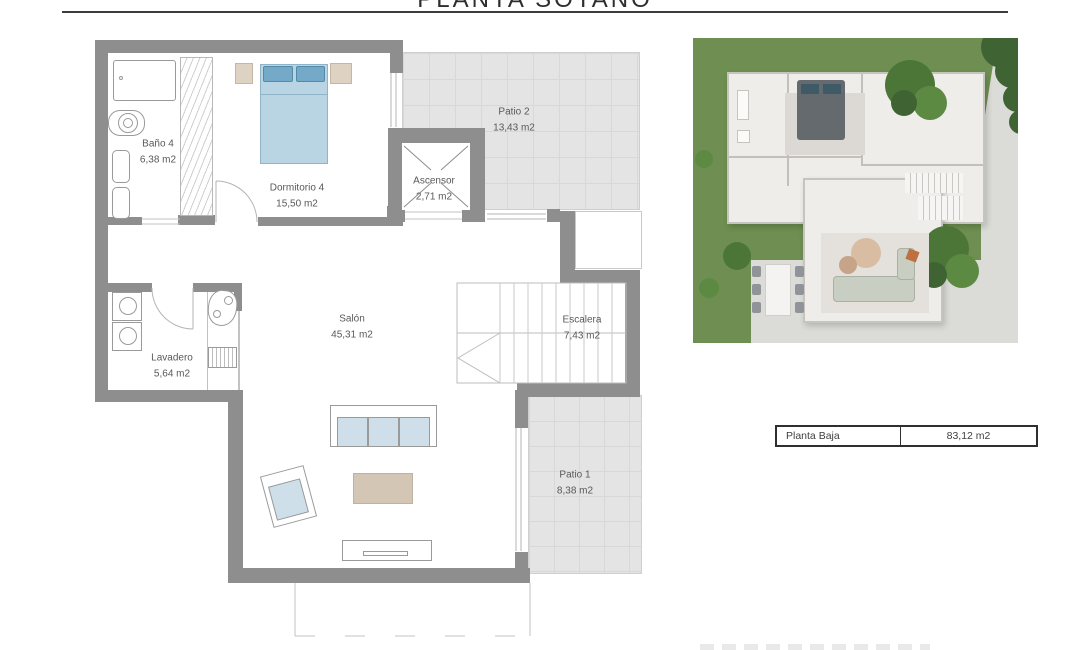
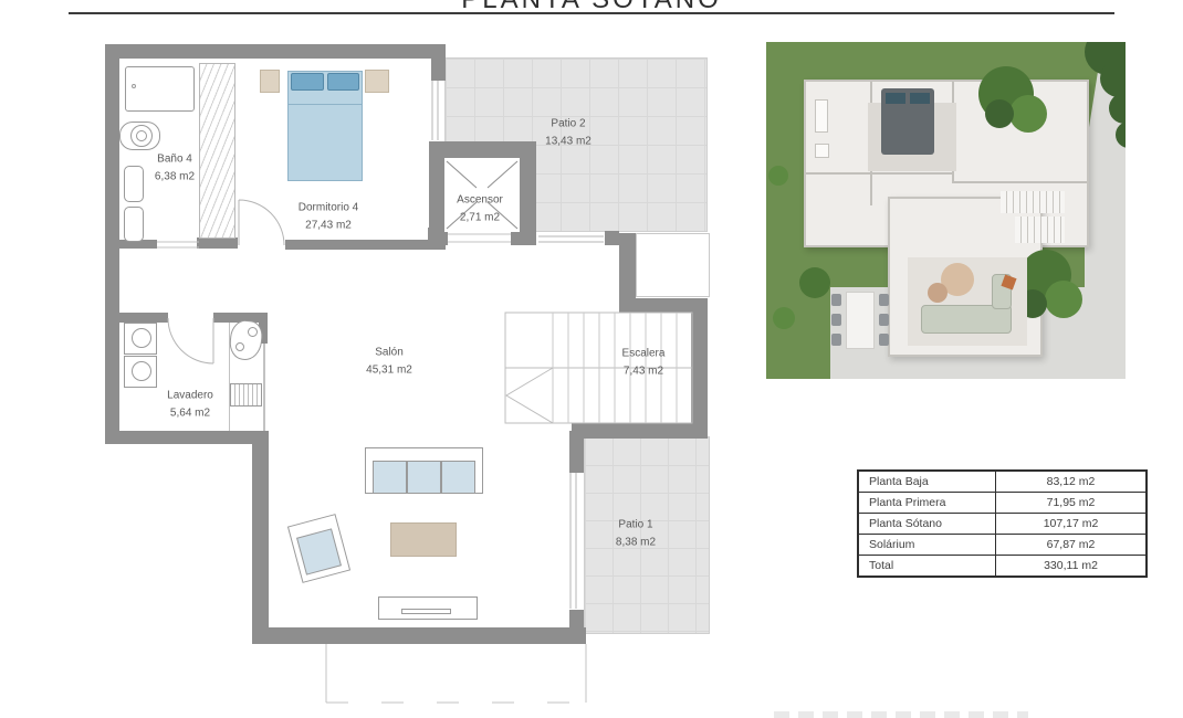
  Baño 4
  6,38 m2
  Dormitorio 4
- 15,50 m2
+ 27,43 m2
  Ascensor
  2,71 m2
  Patio 2
  13,43 m2
  Salón
  45,31 m2
  Escalera
  7,43 m2
  Lavadero
  5,64 m2
  Patio 1
  8,38 m2
  Planta Baja
  83,12 m2
+ Planta Primera
+ 71,95 m2
+ Planta Sótano
+ 107,17 m2
+ Solárium
+ 67,87 m2
+ Total
+ 330,11 m2
